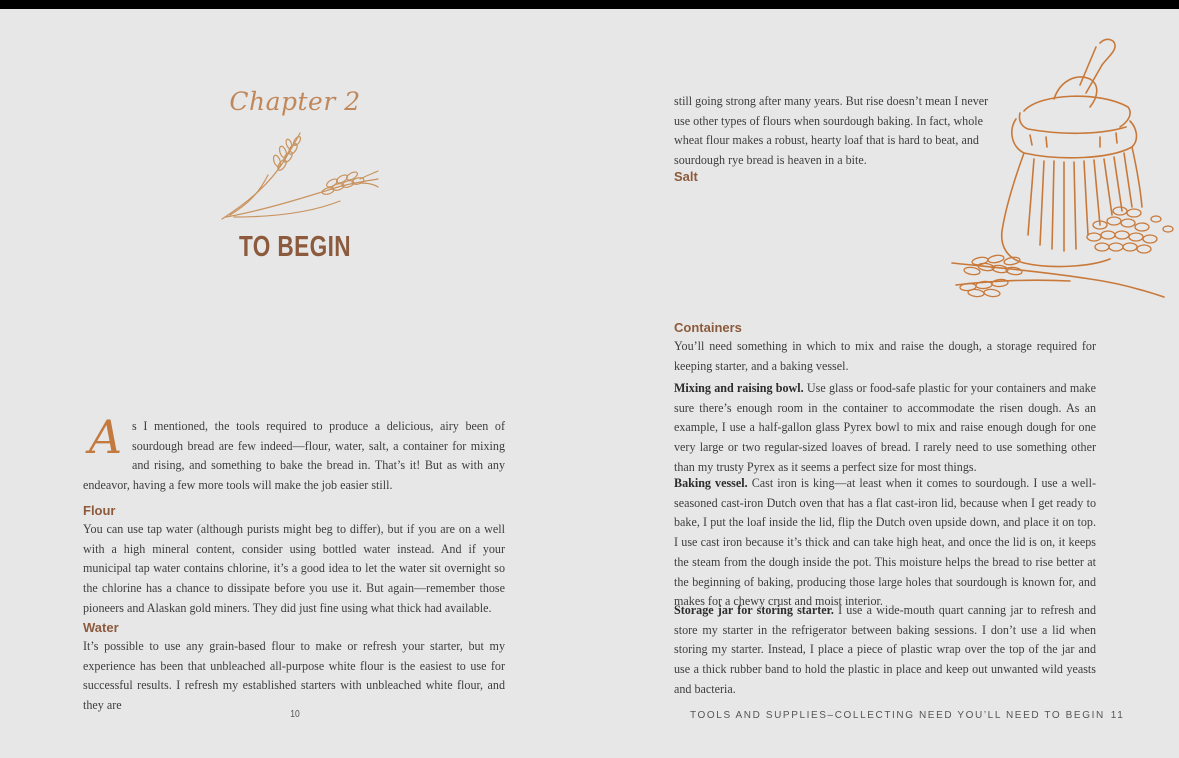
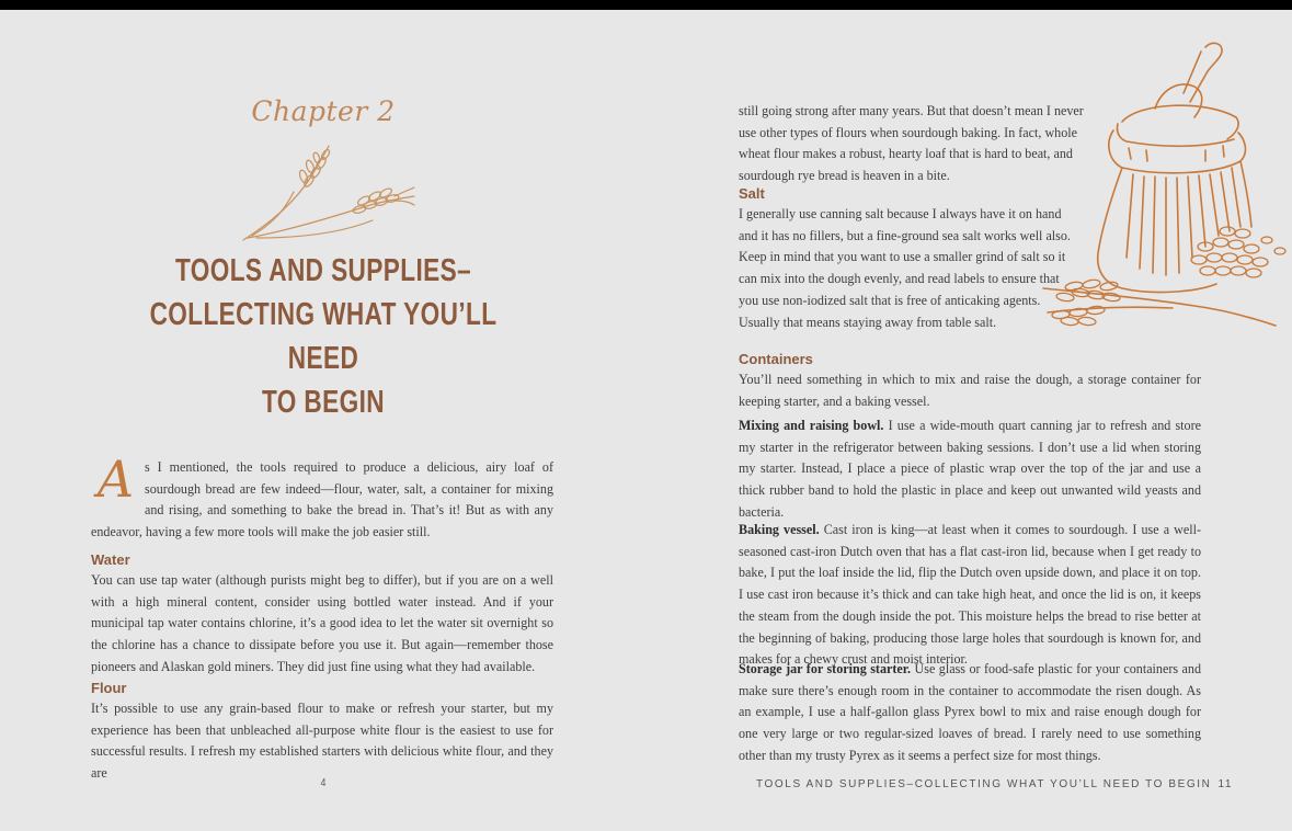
  Chapter 2
+ TOOLS AND SUPPLIES–
+ COLLECTING WHAT YOU’LL NEED
  TO BEGIN
  A
- s I mentioned, the tools required to produce a delicious, airy been of sourdough bread are few indeed—flour, water, salt, a container for mixing and rising, and something to bake the bread in. That’s it! But as with any endeavor, having a few more tools will make the job easier still.
+ s I mentioned, the tools required to produce a delicious, airy loaf of sourdough bread are few indeed—flour, water, salt, a container for mixing and rising, and something to bake the bread in. That’s it! But as with any endeavor, having a few more tools will make the job easier still.
- Flour
+ Water
- You can use tap water (although purists might beg to differ), but if you are on a well with a high mineral content, consider using bottled water instead. And if your municipal tap water contains chlorine, it’s a good idea to let the water sit overnight so the chlorine has a chance to dissipate before you use it. But again—remember those pioneers and Alaskan gold miners. They did just fine using what thick had available.
+ You can use tap water (although purists might beg to differ), but if you are on a well with a high mineral content, consider using bottled water instead. And if your municipal tap water contains chlorine, it’s a good idea to let the water sit overnight so the chlorine has a chance to dissipate before you use it. But again—remember those pioneers and Alaskan gold miners. They did just fine using what they had available.
- Water
+ Flour
- It’s possible to use any grain-based flour to make or refresh your starter, but my experience has been that unbleached all-purpose white flour is the easiest to use for successful results. I refresh my established starters with unbleached white flour, and they are
+ It’s possible to use any grain-based flour to make or refresh your starter, but my experience has been that unbleached all-purpose white flour is the easiest to use for successful results. I refresh my established starters with delicious white flour, and they are
- 10
+ 4
- still going strong after many years. But rise doesn’t mean I never use other types of flours when sourdough baking. In fact, whole wheat flour makes a robust, hearty loaf that is hard to beat, and sourdough rye bread is heaven in a bite.
+ still going strong after many years. But that doesn’t mean I never use other types of flours when sourdough baking. In fact, whole wheat flour makes a robust, hearty loaf that is hard to beat, and sourdough rye bread is heaven in a bite.
  Salt
+ I generally use canning salt because I always have it on hand and it has no fillers, but a fine-ground sea salt works well also. Keep in mind that you want to use a smaller grind of salt so it can mix into the dough evenly, and read labels to ensure that you use non-iodized salt that is free of anticaking agents. Usually that means staying away from table salt.
  Containers
- You’ll need something in which to mix and raise the dough, a storage required for keeping starter, and a baking vessel.
+ You’ll need something in which to mix and raise the dough, a storage container for keeping starter, and a baking vessel.
- Mixing and raising bowl. Use glass or food-safe plastic for your containers and make sure there’s enough room in the container to accommodate the risen dough. As an example, I use a half-gallon glass Pyrex bowl to mix and raise enough dough for one very large or two regular-sized loaves of bread. I rarely need to use something other than my trusty Pyrex as it seems a perfect size for most things.
+ Mixing and raising bowl. I use a wide-mouth quart canning jar to refresh and store my starter in the refrigerator between baking sessions. I don’t use a lid when storing my starter. Instead, I place a piece of plastic wrap over the top of the jar and use a thick rubber band to hold the plastic in place and keep out unwanted wild yeasts and bacteria.
  Baking vessel. Cast iron is king—at least when it comes to sourdough. I use a well-seasoned cast-iron Dutch oven that has a flat cast-iron lid, because when I get ready to bake, I put the loaf inside the lid, flip the Dutch oven upside down, and place it on top. I use cast iron because it’s thick and can take high heat, and once the lid is on, it keeps the steam from the dough inside the pot. This moisture helps the bread to rise better at the beginning of baking, producing those large holes that sourdough is known for, and makes for a chewy crust and moist interior.
- Storage jar for storing starter. I use a wide-mouth quart canning jar to refresh and store my starter in the refrigerator between baking sessions. I don’t use a lid when storing my starter. Instead, I place a piece of plastic wrap over the top of the jar and use a thick rubber band to hold the plastic in place and keep out unwanted wild yeasts and bacteria.
+ Storage jar for storing starter. Use glass or food-safe plastic for your containers and make sure there’s enough room in the container to accommodate the risen dough. As an example, I use a half-gallon glass Pyrex bowl to mix and raise enough dough for one very large or two regular-sized loaves of bread. I rarely need to use something other than my trusty Pyrex as it seems a perfect size for most things.
- TOOLS AND SUPPLIES–COLLECTING NEED YOU’LL NEED TO BEGIN 11
+ TOOLS AND SUPPLIES–COLLECTING WHAT YOU’LL NEED TO BEGIN 11
